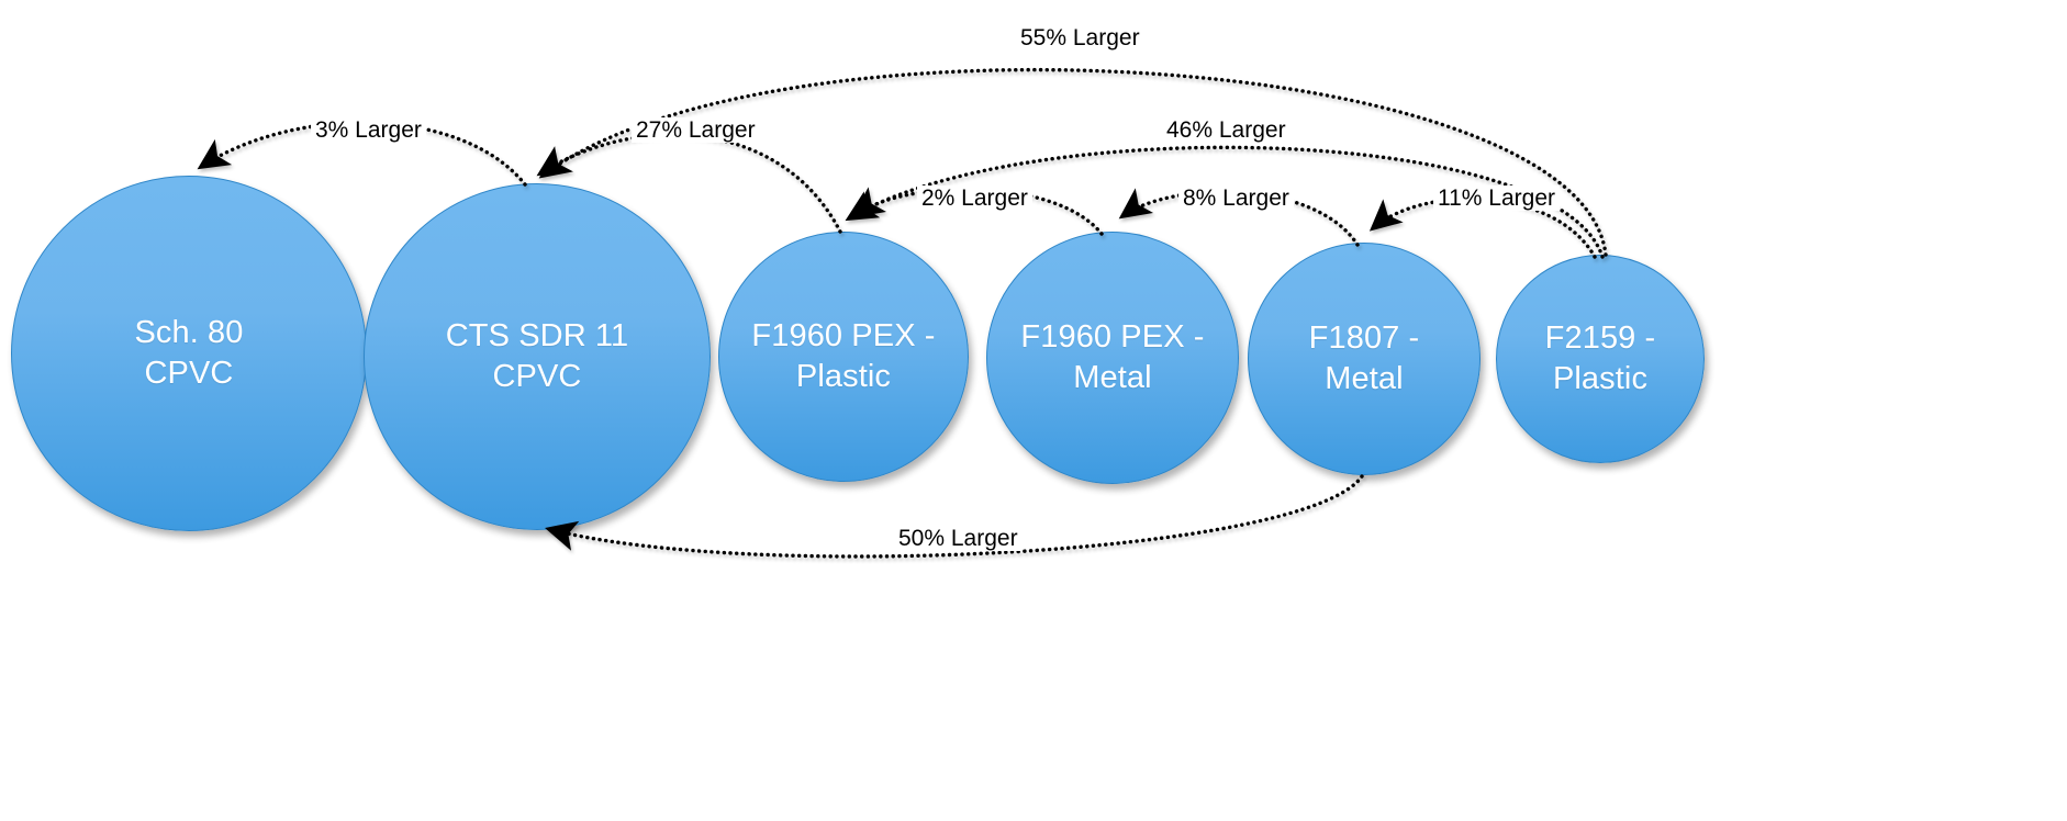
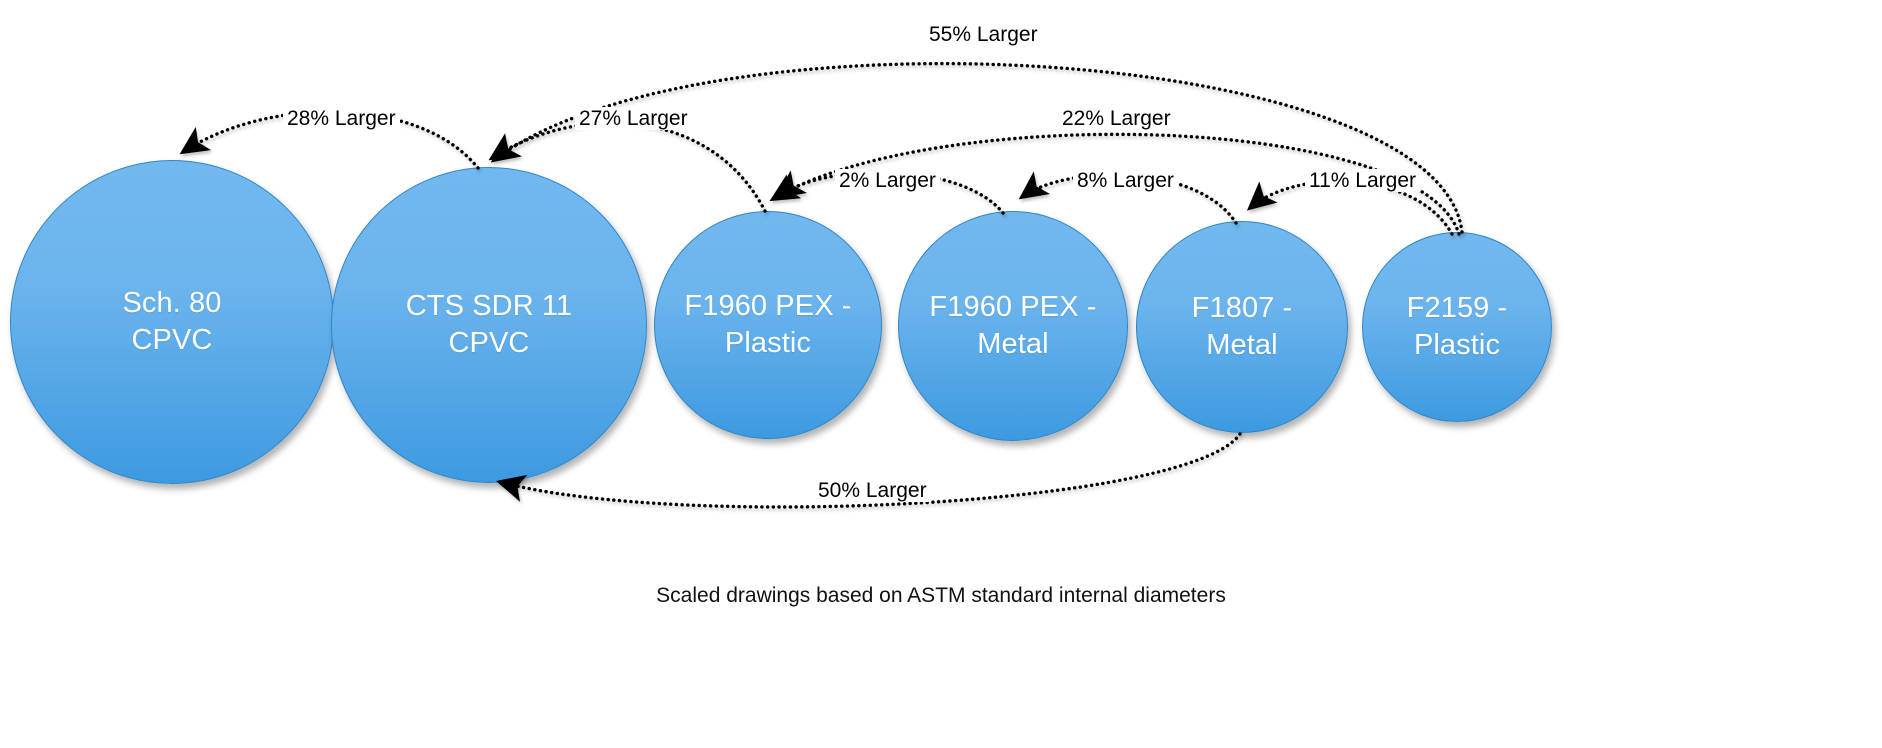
  Sch. 80
  CPVC
  CTS SDR 11
  CPVC
  F1960 PEX -
  Plastic
  F1960 PEX -
  Metal
  F1807 -
  Metal
  F2159 -
  Plastic
- 3% Larger
+ 28% Larger
  27% Larger
  2% Larger
  8% Larger
  11% Larger
  55% Larger
- 46% Larger
+ 22% Larger
  50% Larger
+ Scaled drawings based on ASTM standard internal diameters
